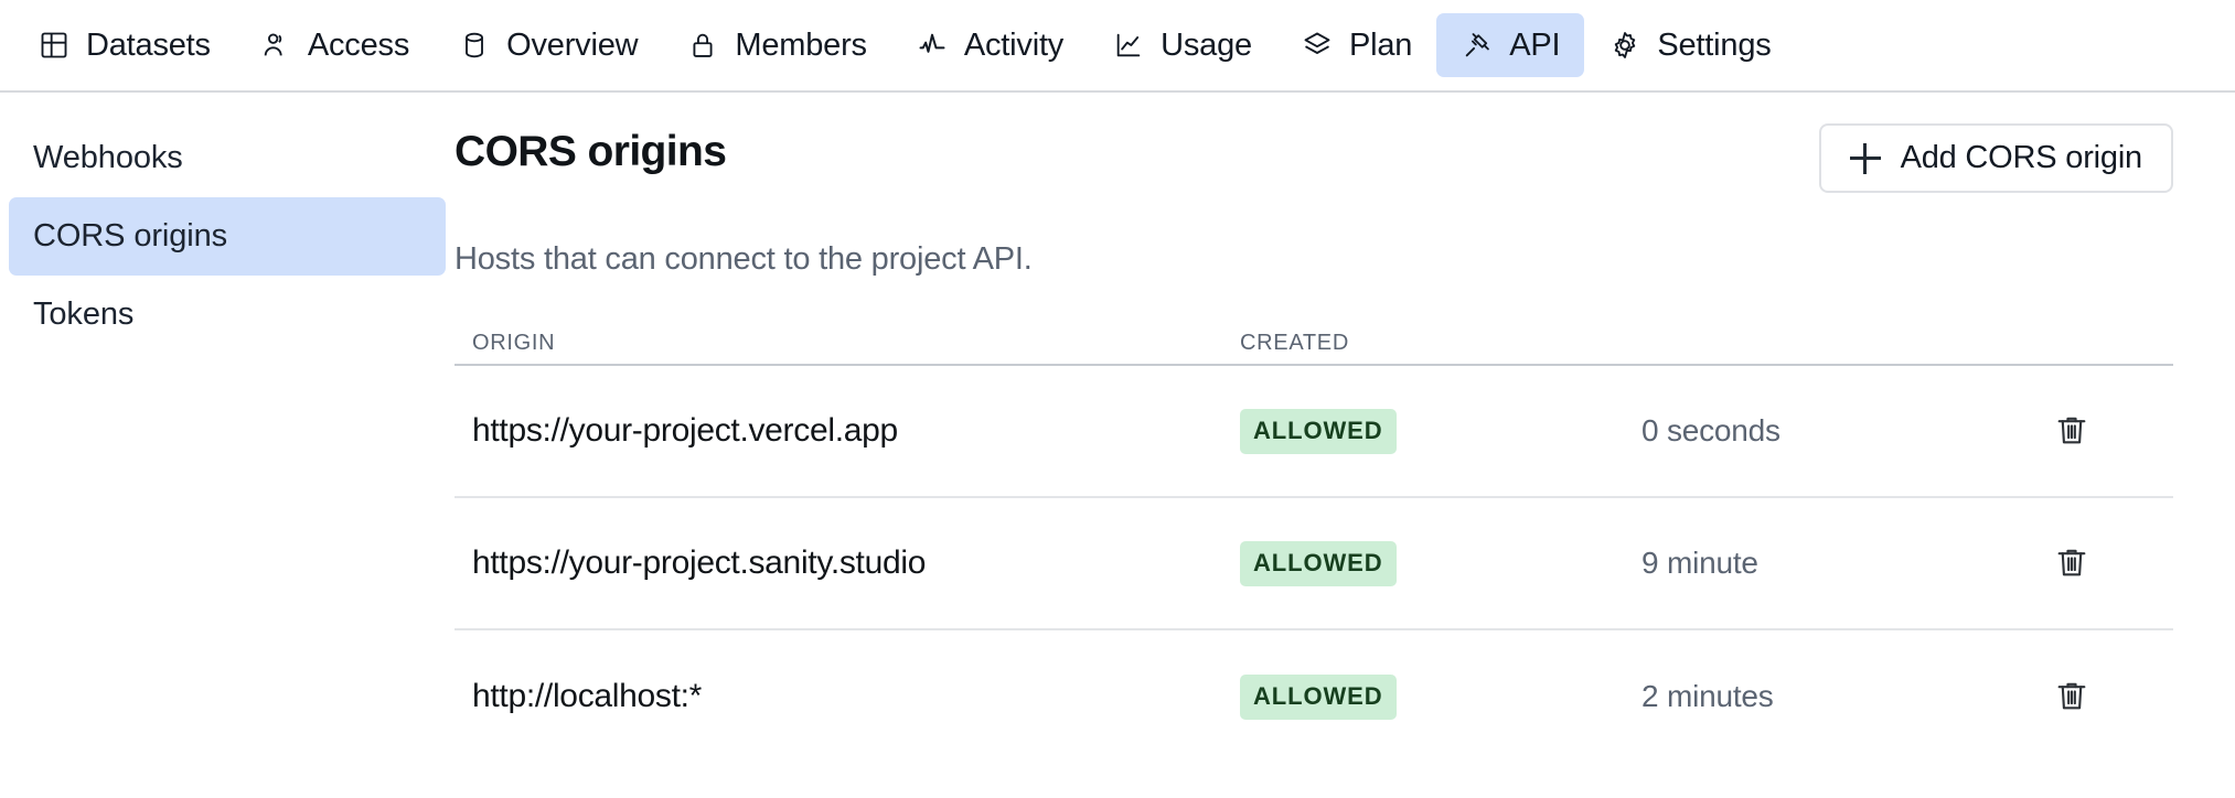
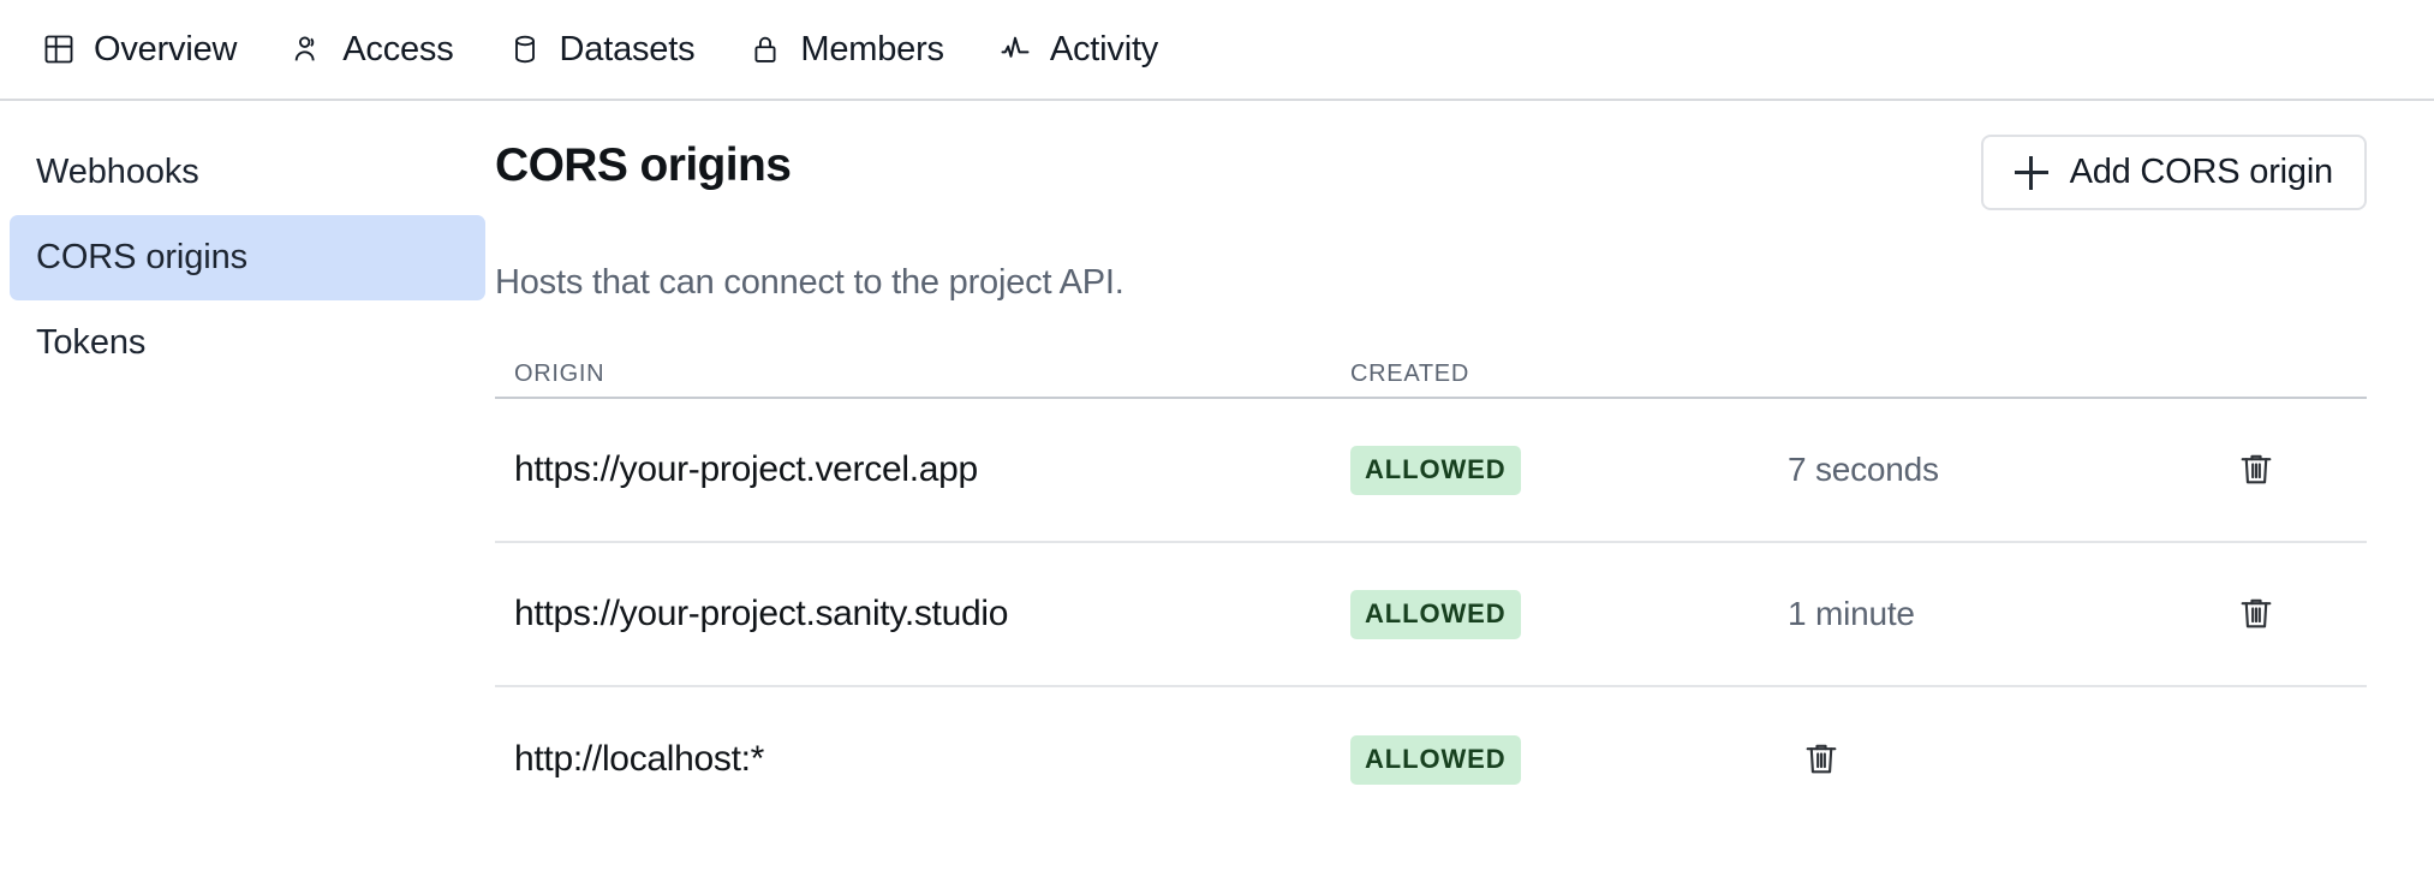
- Datasets
+ Overview
  Access
- Overview
+ Datasets
  Members
  Activity
- Usage
- Plan
- API
- Settings
  Webhooks
  CORS origins
  Tokens
  CORS origins
  Add CORS origin
  Hosts that can connect to the project API.
  ORIGIN
  CREATED
  https://your-project.vercel.app
  ALLOWED
- 0 seconds
+ 7 seconds
  https://your-project.sanity.studio
  ALLOWED
- 9 minute
+ 1 minute
  http://localhost:*
  ALLOWED
- 2 minutes
